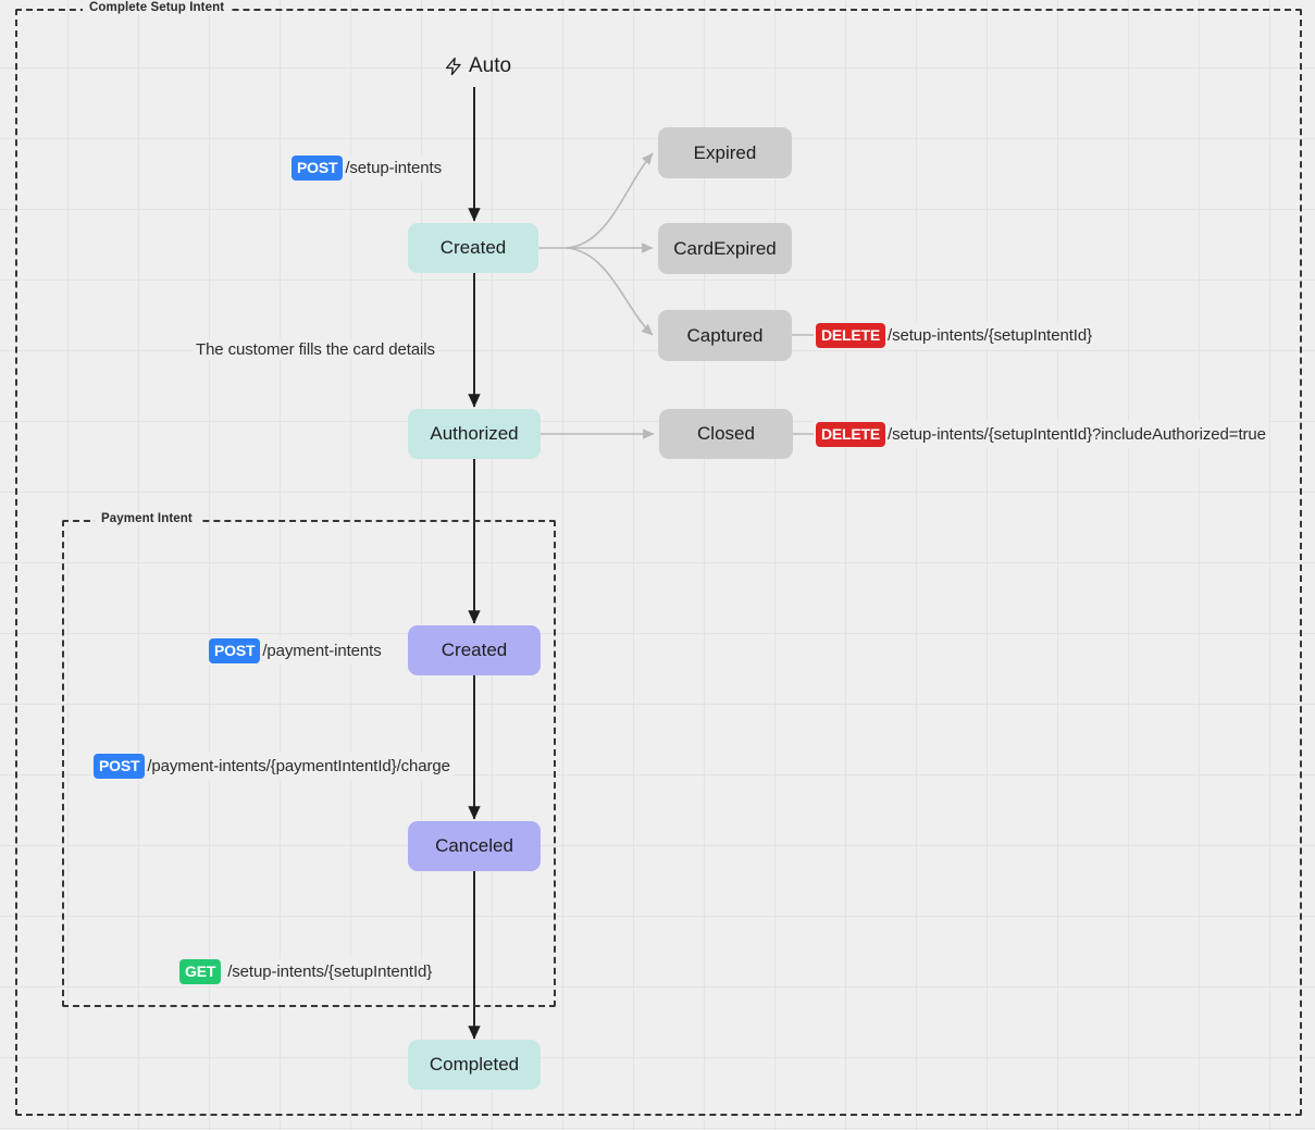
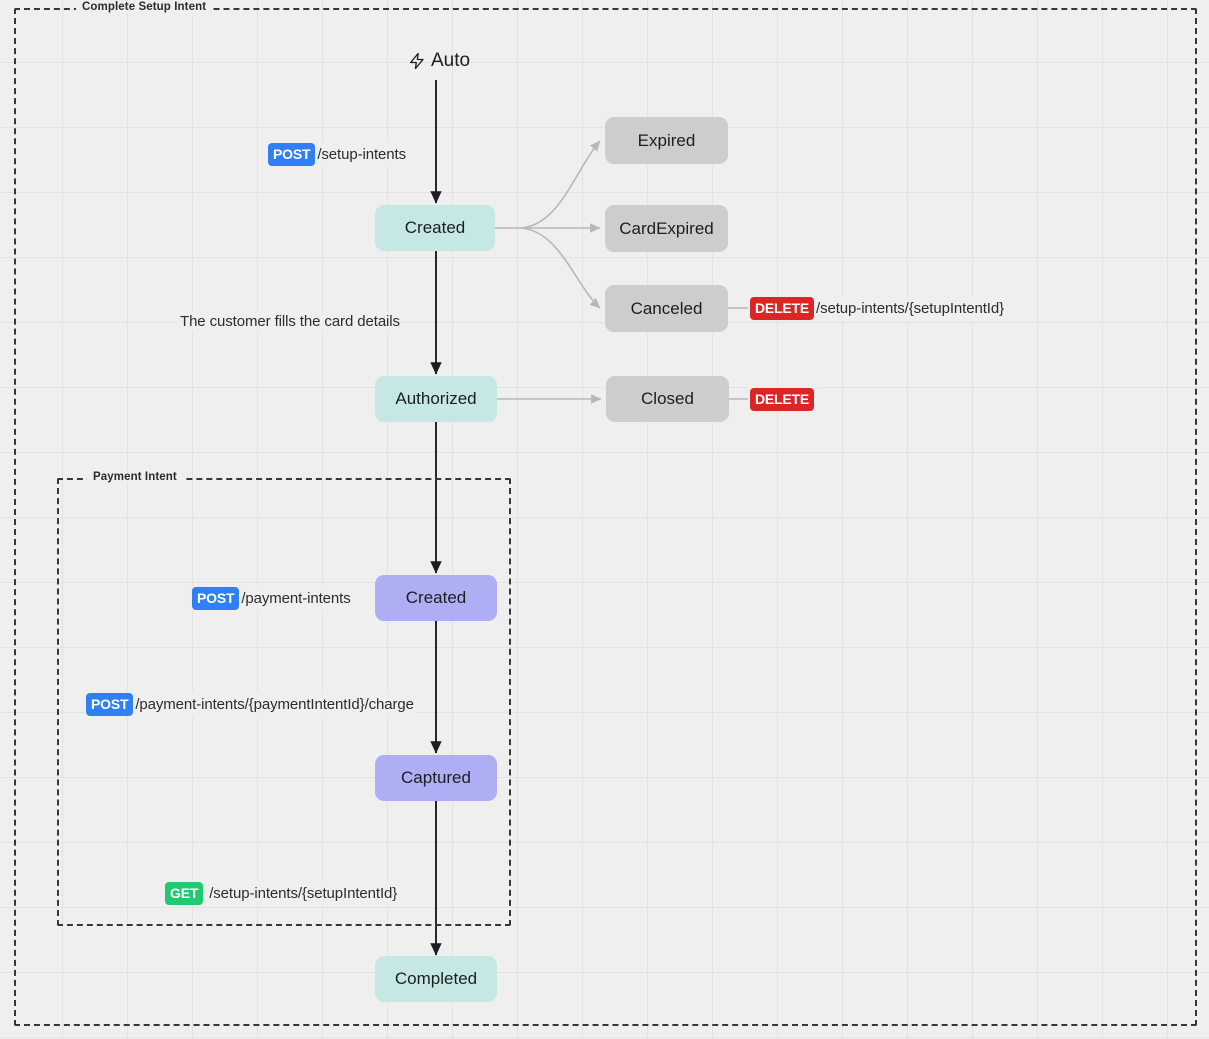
  Complete Setup Intent
  Payment Intent
  Auto
  Created
  Expired
  CardExpired
- Captured
+ Canceled
  Authorized
  Closed
  Created
- Canceled
+ Captured
  Completed
  POST
  /setup-intents
  The customer fills the card details
  DELETE
  /setup-intents/{setupIntentId}
  DELETE
- /setup-intents/{setupIntentId}?includeAuthorized=true
  POST
  /payment-intents
  POST
  /payment-intents/{paymentIntentId}/charge
  GET
  /setup-intents/{setupIntentId}
